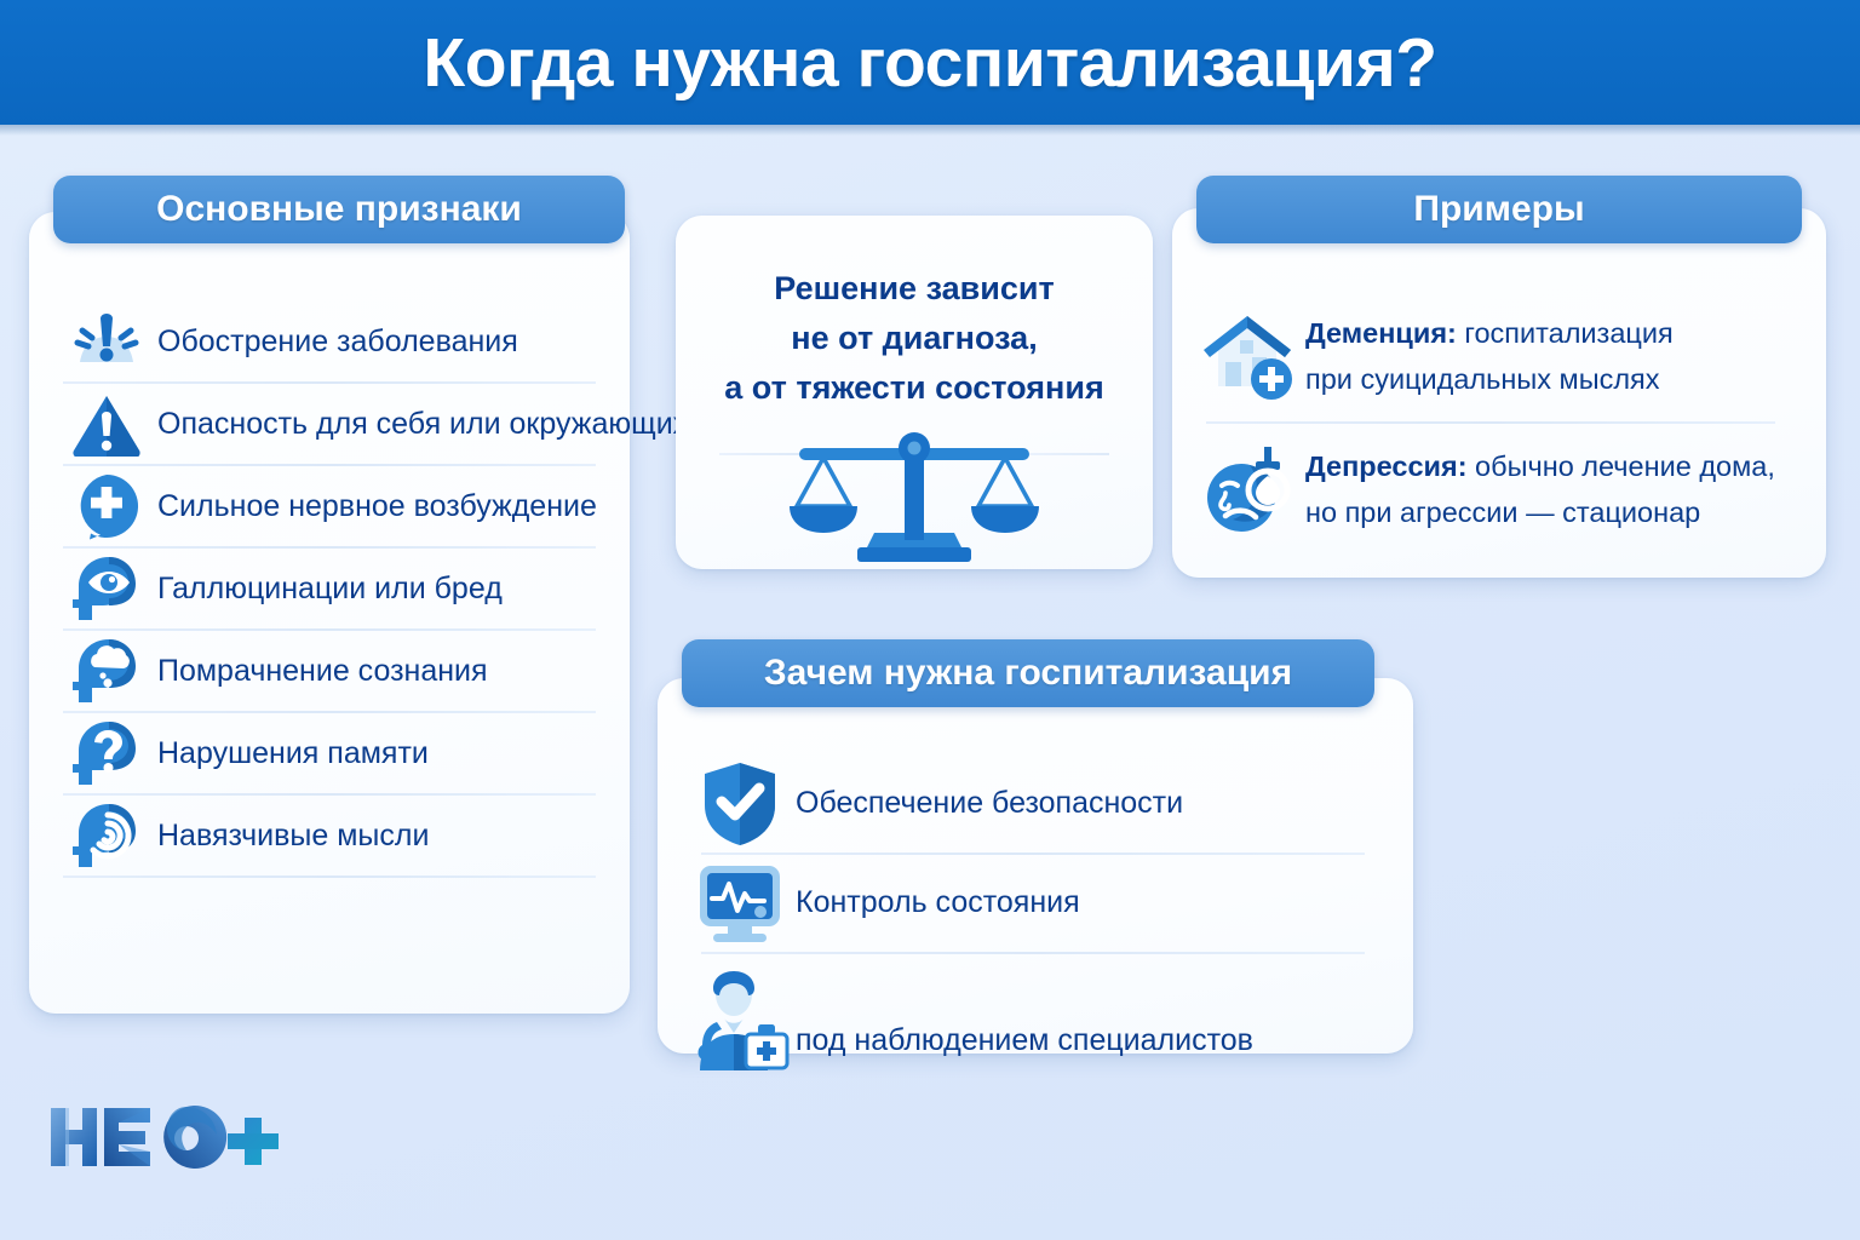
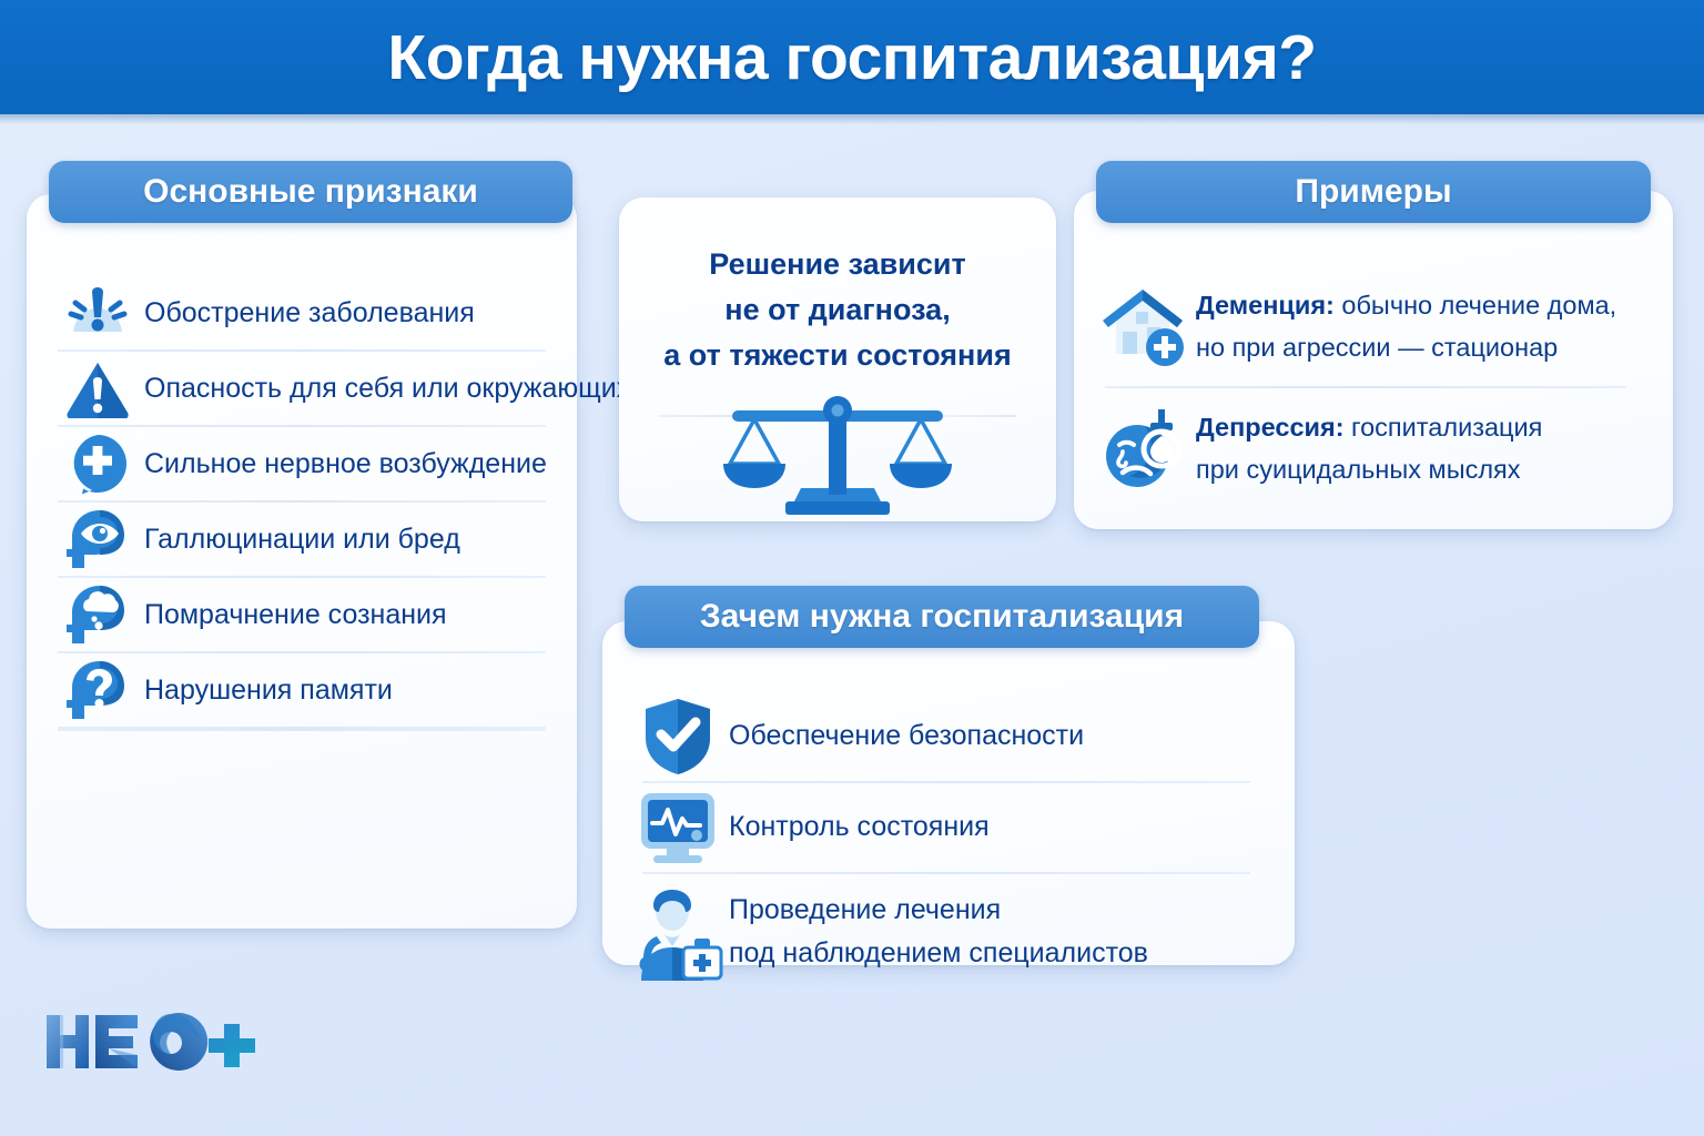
  Когда нужна госпитализация?
  Обострение заболевания
  Опасность для себя или окружающи
  Сильное нервное возбуждение
  Галлюцинации или бред
  Помрачнение сознания
  Нарушения памяти
- Навязчивые мысли
  Основные признаки
  Решение зависит
  не от диагноза,
  а от тяжести состояния
- Деменция: госпитализация
+ Деменция: обычно лечение дома,
- при суицидальных мыслях
+ но при агрессии — стационар
- Депрессия: обычно лечение дома,
+ Депрессия: госпитализация
- но при агрессии — стационар
+ при суицидальных мыслях
  Примеры
  Обеспечение безопасности
  Контроль состояния
+ Проведение лечения
  под наблюдением специалистов
  Зачем нужна госпитализация
